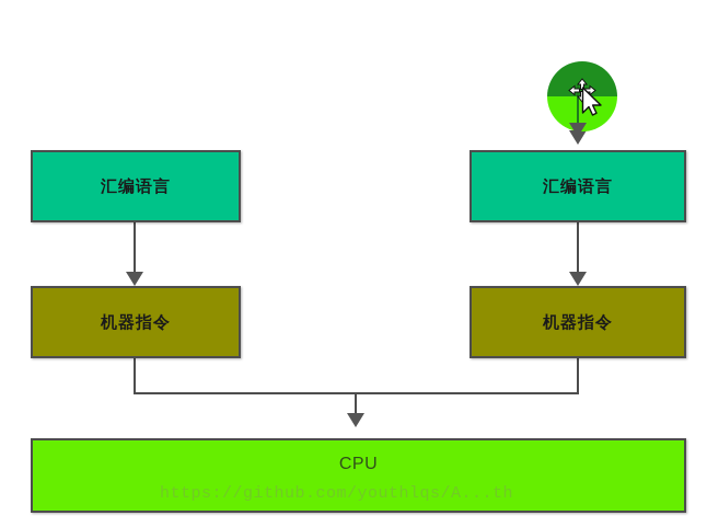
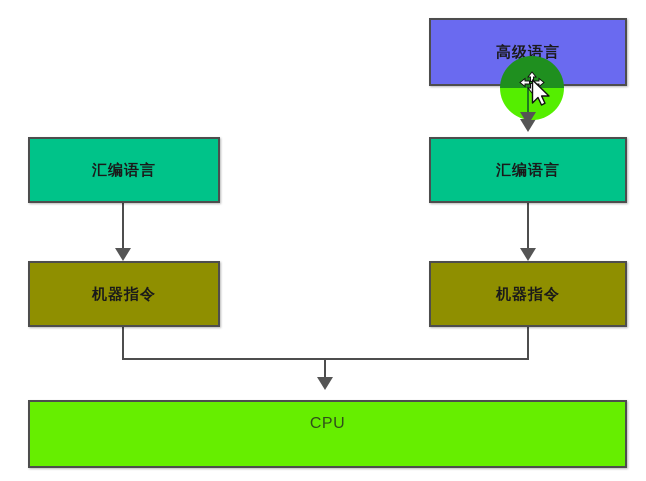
+ 高级语言
  汇编语言
  汇编语言
  机器指令
  机器指令
  CPU
- https://github.com/youthlqs/A...th
